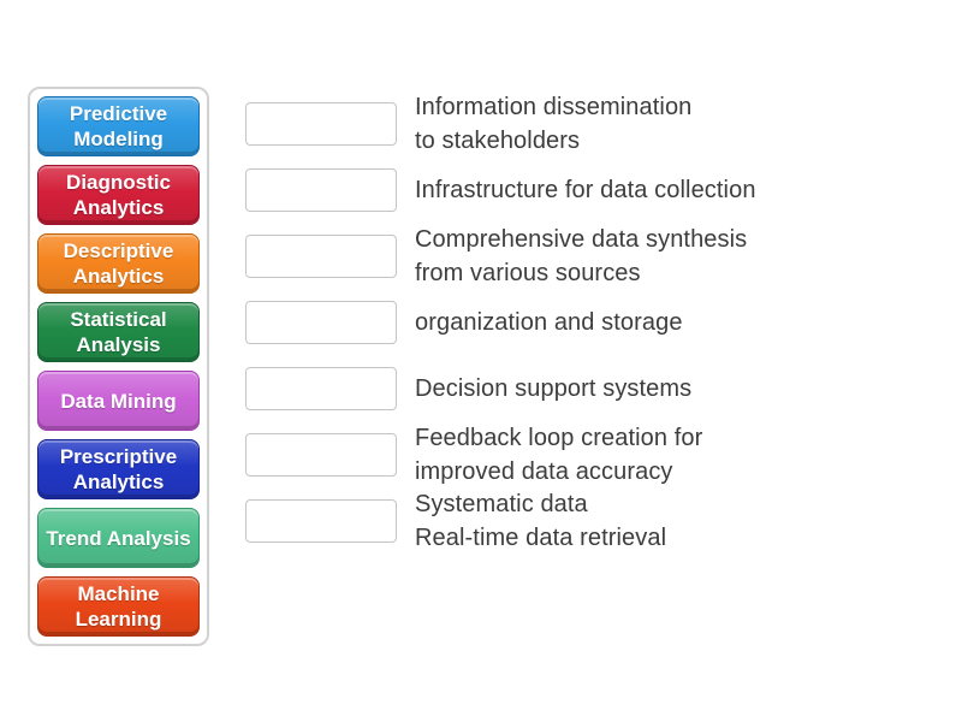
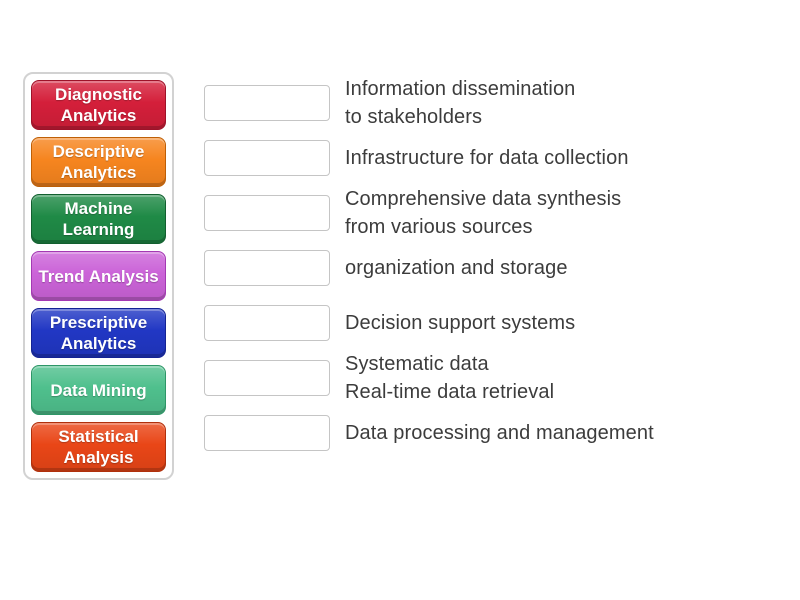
- Predictive Modeling
  Diagnostic Analytics
  Descriptive Analytics
- Statistical Analysis
+ Machine Learning
- Data Mining
+ Trend Analysis
  Prescriptive Analytics
- Trend Analysis
+ Data Mining
- Machine Learning
+ Statistical Analysis
  Information dissemination
  to stakeholders
  Infrastructure for data collection
  Comprehensive data synthesis
  from various sources
  organization and storage
  Decision support systems
- Feedback loop creation for
- improved data accuracy
  Systematic data
  Real-time data retrieval
+ Data processing and management
